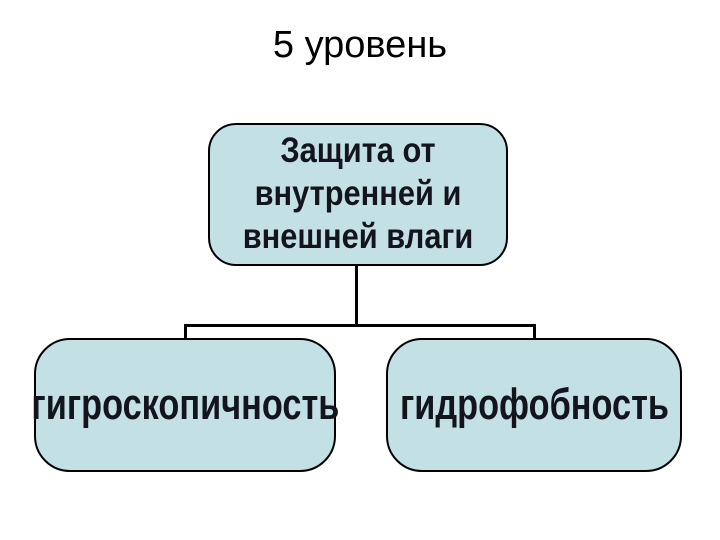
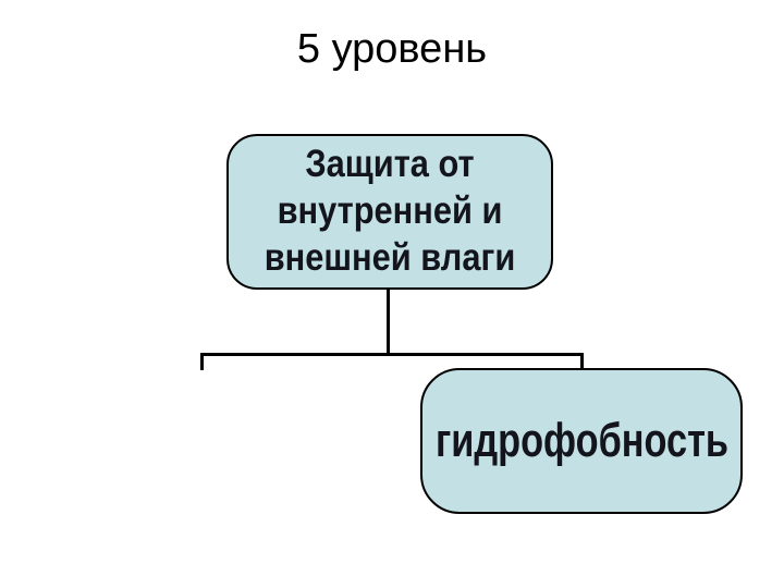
  5 уровень
  Защита от
  внутренней и
  внешней влаги
- гигроскопичность
  гидрофобность
